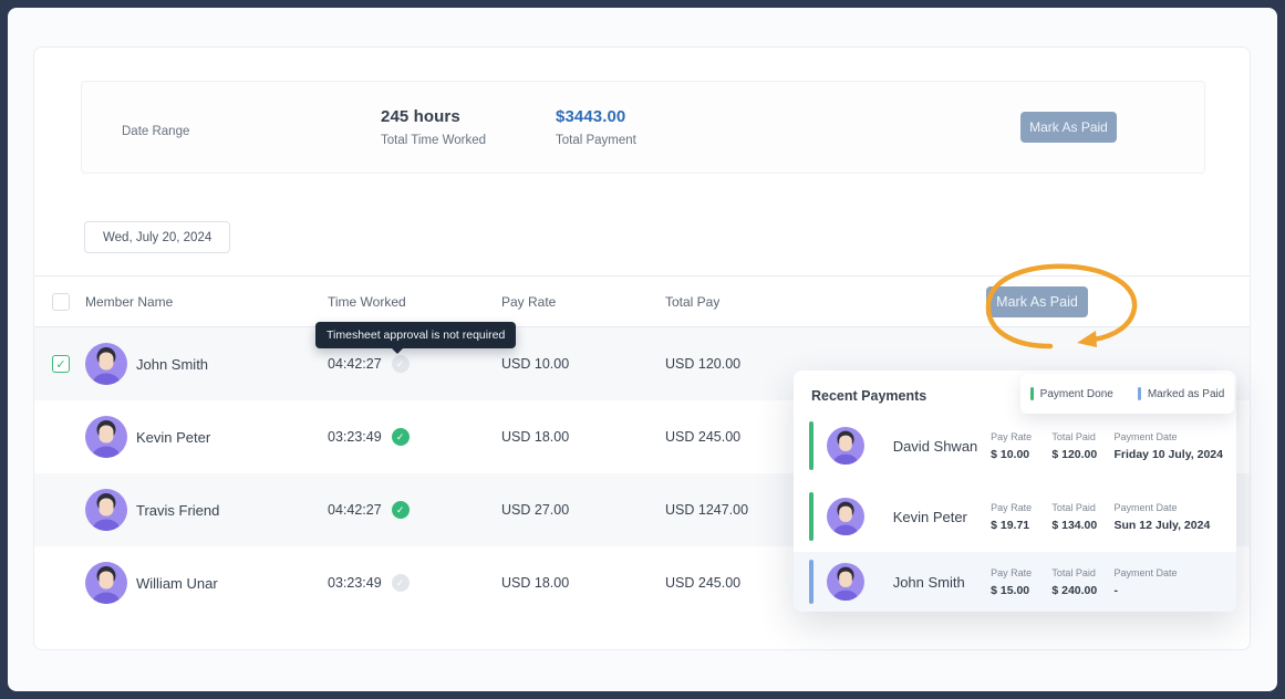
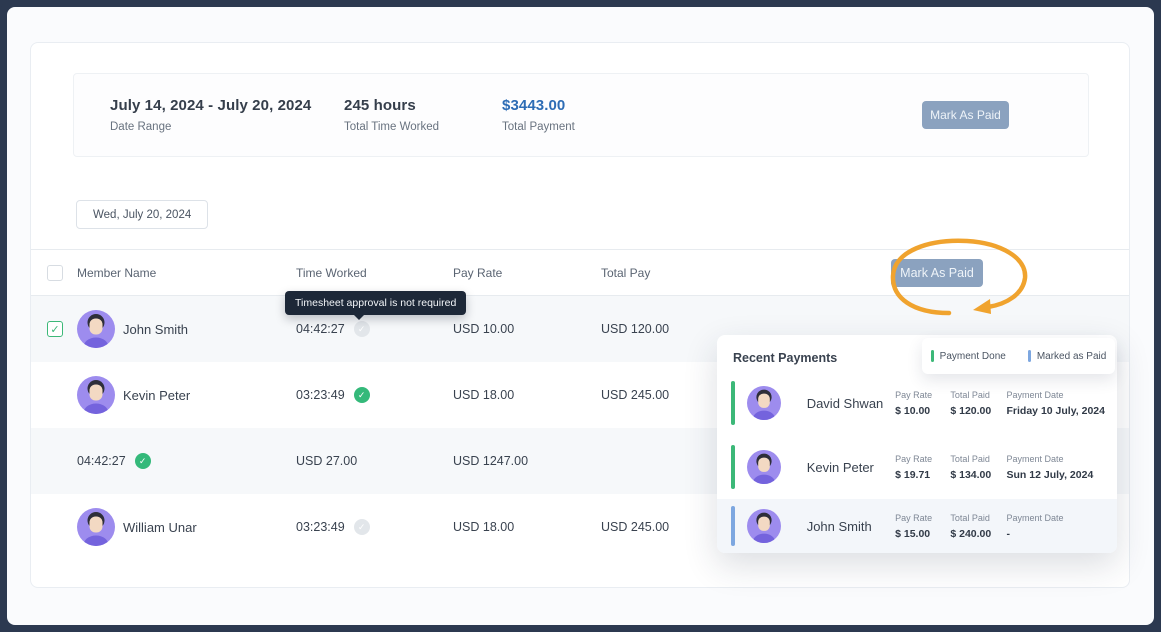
+ July 14, 2024 - July 20, 2024
  Date Range
  245 hours
  Total Time Worked
  $3443.00
  Total Payment
  Mark As Paid
  Wed, July 20, 2024
  Member Name
  Time Worked
  Pay Rate
  Total Pay
  Mark As Paid
  ✓
  John Smith
  04:42:27
  ✓
  USD 10.00
  USD 120.00
  Kevin Peter
  03:23:49
  ✓
  USD 18.00
  USD 245.00
- Travis Friend
  04:42:27
  ✓
  USD 27.00
  USD 1247.00
  William Unar
  03:23:49
  ✓
  USD 18.00
  USD 245.00
  Timesheet approval is not required
  Recent Payments
  Payment Done
  Marked as Paid
  David Shwan
  Pay Rate
  $ 10.00
  Total Paid
  $ 120.00
  Payment Date
  Friday 10 July, 2024
  Kevin Peter
  Pay Rate
  $ 19.71
  Total Paid
  $ 134.00
  Payment Date
  Sun 12 July, 2024
  John Smith
  Pay Rate
  $ 15.00
  Total Paid
  $ 240.00
  Payment Date
  -
